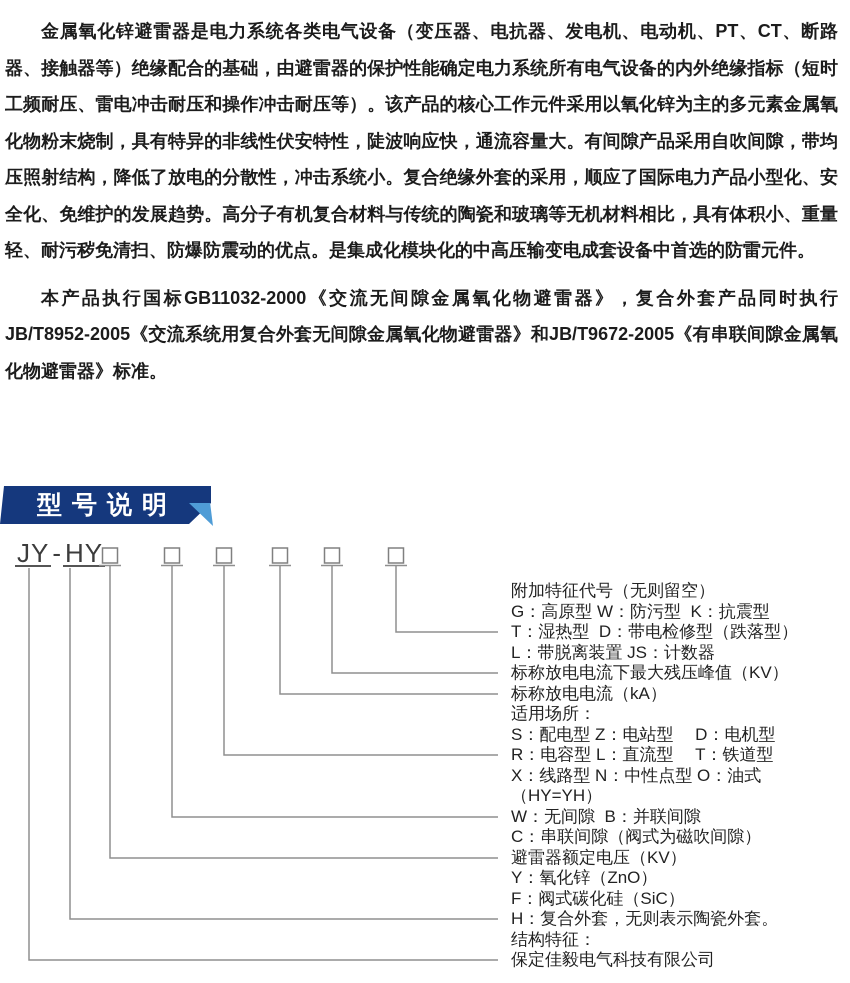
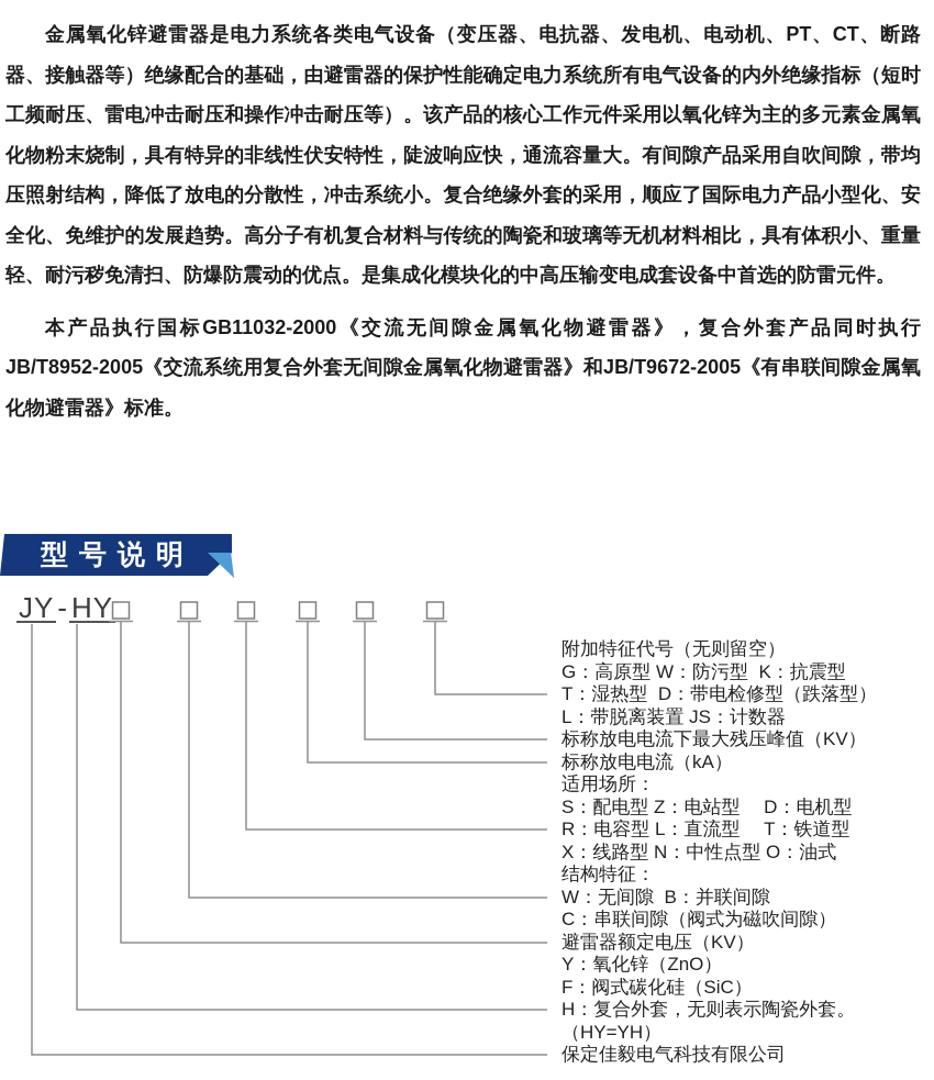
  金属氧化锌避雷器是电力系统各类电气设备（变压器、电抗器、发电机、电动机、PT、CT、断路器、接触器等）绝缘配合的基础，由避雷器的保护性能确定电力系统所有电气设备的内外绝缘指标（短时工频耐压、雷电冲击耐压和操作冲击耐压等）。该产品的核心工作元件采用以氧化锌为主的多元素金属氧化物粉末烧制，具有特异的非线性伏安特性，陡波响应快，通流容量大。有间隙产品采用自吹间隙，带均压照射结构，降低了放电的分散性，冲击系统小。复合绝缘外套的采用，顺应了国际电力产品小型化、安全化、免维护的发展趋势。高分子有机复合材料与传统的陶瓷和玻璃等无机材料相比，具有体积小、重量轻、耐污秽免清扫、防爆防震动的优点。是集成化模块化的中高压输变电成套设备中首选的防雷元件。
  本产品执行国标GB11032-2000《交流无间隙金属氧化物避雷器》，复合外套产品同时执行JB/T8952-2005《交流系统用复合外套无间隙金属氧化物避雷器》和JB/T9672-2005《有串联间隙金属氧化物避雷器》标准。
  型号说明
  JY
  -
  HY
  附加特征代号（无则留空）
  G：高原型 W：防污型 K：抗震型
  T：湿热型 D：带电检修型（跌落型）
  L：带脱离装置 JS：计数器
  标称放电电流下最大残压峰值（KV）
  标称放电电流（kA）
  适用场所：
  S：配电型 Z：电站型 D：电机型
  R：电容型 L：直流型 T：铁道型
  X：线路型 N：中性点型 O：油式
- （HY=YH）
+ 结构特征：
  W：无间隙 B：并联间隙
  C：串联间隙（阀式为磁吹间隙）
  避雷器额定电压（KV）
  Y：氧化锌（ZnO）
  F：阀式碳化硅（SiC）
  H：复合外套，无则表示陶瓷外套。
- 结构特征：
+ （HY=YH）
  保定佳毅电气科技有限公司
